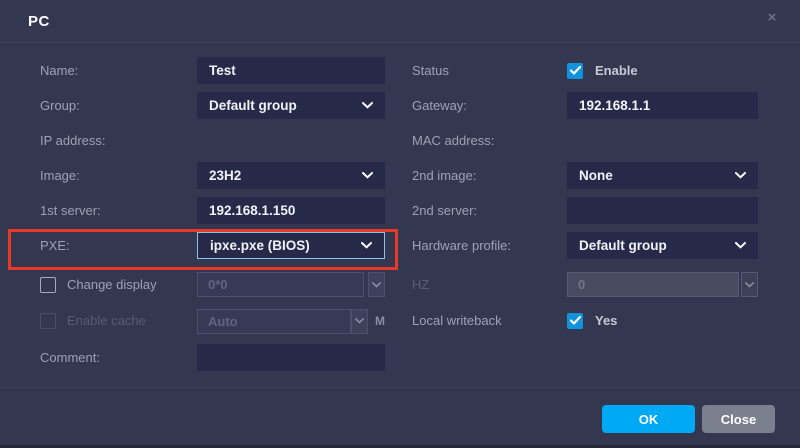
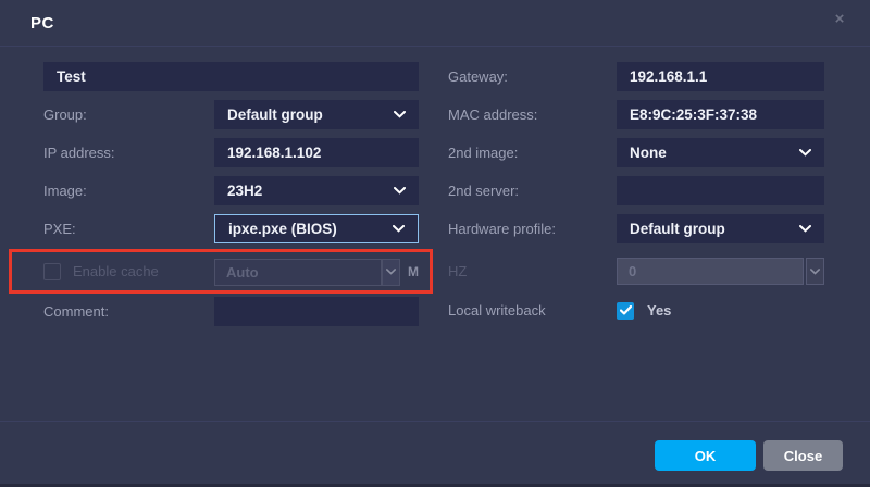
  PC
  ×
- Name:
  Test
  Group:
  Default group
  IP address:
+ 192.168.1.102
  Image:
  23H2
- 1st server:
- 192.168.1.150
  PXE:
  ipxe.pxe (BIOS)
- Change display
- 0*0
  Enable cache
  Auto
  M
  Comment:
- Status
- Enable
  Gateway:
  192.168.1.1
  MAC address:
+ E8:9C:25:3F:37:38
  2nd image:
  None
  2nd server:
  Hardware profile:
  Default group
  HZ
  0
  Local writeback
  Yes
  OK
  Close
